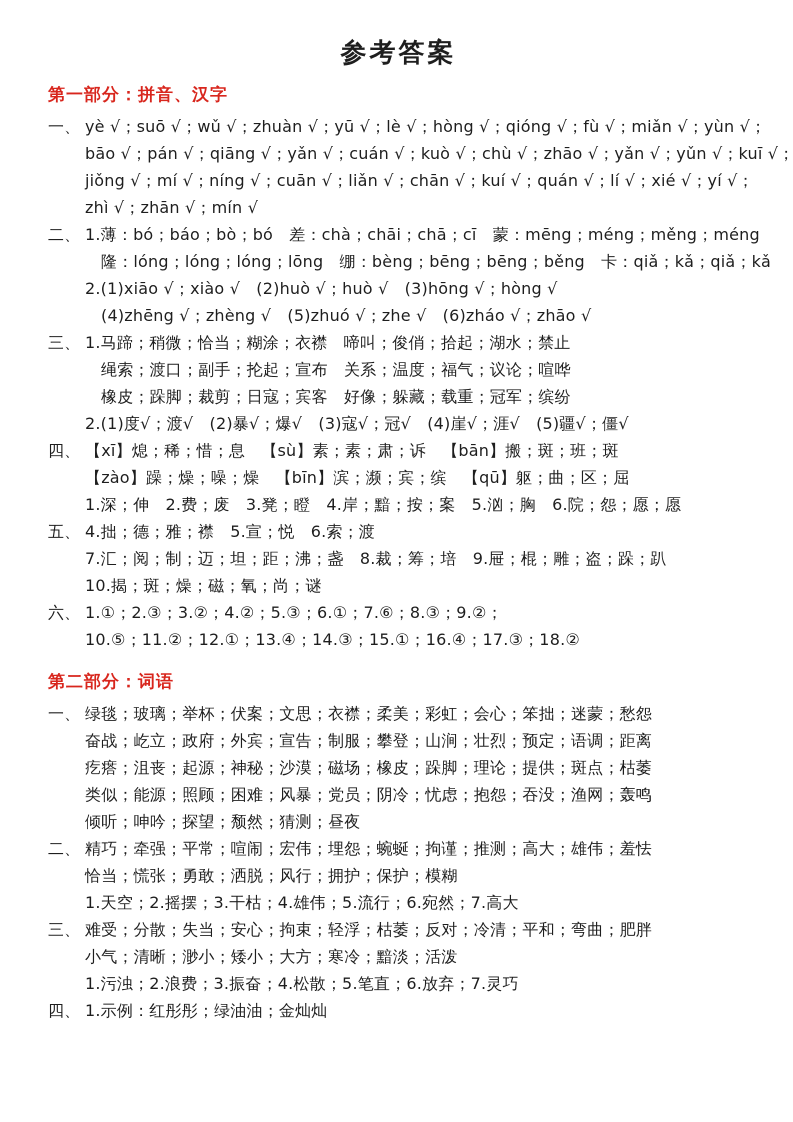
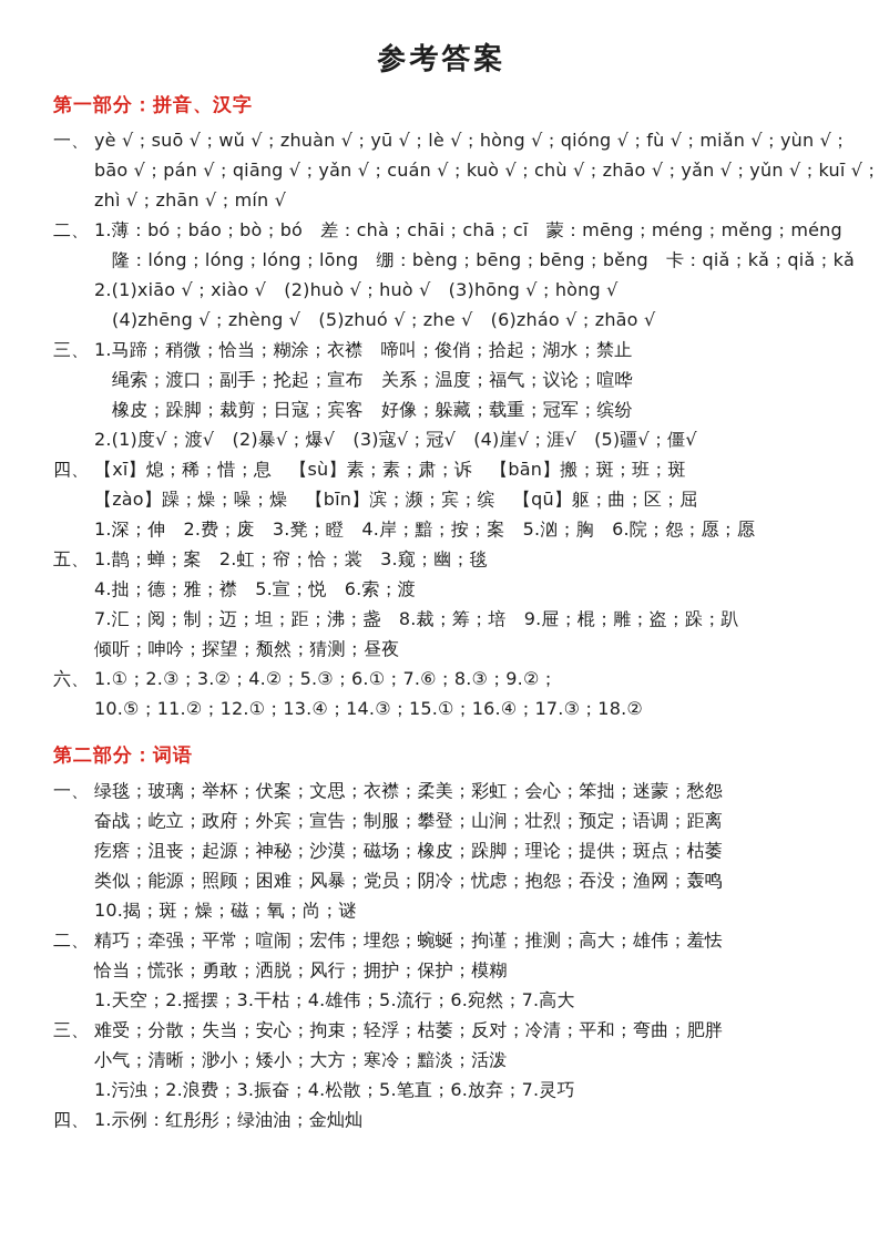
  参考答案
  第一部分：拼音、汉字
  一、
  yè √；suō √；wǔ √；zhuàn √；yū √；lè √；hòng √；qióng √；fù √；miǎn √；yùn √；
  bāo √；pán √；qiāng √；yǎn √；cuán √；kuò √；chù √；zhāo √；yǎn √；yǔn √；kuī √；
- jiǒng √；mí √；níng √；cuān √；liǎn √；chān √；kuí √；quán √；lí √；xié √；yí √；
  zhì √；zhān √；mín √
  二、
  1.薄：bó；báo；bò；bó 差：chà；chāi；chā；cī 蒙：mēng；méng；měng；méng
  隆：lóng；lóng；lóng；lōng 绷：bèng；bēng；bēng；běng 卡：qiǎ；kǎ；qiǎ；kǎ
  2.(1)xiāo √；xiào √ (2)huò √；huò √ (3)hōng √；hòng √
  (4)zhēng √；zhèng √ (5)zhuó √；zhe √ (6)zháo √；zhāo √
  三、
  1.马蹄；稍微；恰当；糊涂；衣襟 啼叫；俊俏；拾起；湖水；禁止
  绳索；渡口；副手；抡起；宣布 关系；温度；福气；议论；喧哗
  橡皮；跺脚；裁剪；日寇；宾客 好像；躲藏；载重；冠军；缤纷
  2.(1)度√；渡√ (2)暴√；爆√ (3)寇√；冠√ (4)崖√；涯√ (5)疆√；僵√
  四、
  【xī】熄；稀；惜；息 【sù】素；素；肃；诉 【bān】搬；斑；班；斑
  【zào】躁；燥；噪；燥 【bīn】滨；濒；宾；缤 【qū】躯；曲；区；屈
  1.深；伸 2.费；废 3.凳；瞪 4.岸；黯；按；案 5.汹；胸 6.院；怨；愿；愿
  五、
+ 1.鹊；蝉；案 2.虹；帘；恰；裳 3.窥；幽；毯
  4.拙；德；雅；襟 5.宣；悦 6.索；渡
  7.汇；阅；制；迈；坦；距；沸；盏 8.裁；筹；培 9.屉；棍；雕；盗；跺；趴
- 10.揭；斑；燥；磁；氧；尚；谜
+ 倾听；呻吟；探望；颓然；猜测；昼夜
  六、
  1.①；2.③；3.②；4.②；5.③；6.①；7.⑥；8.③；9.②；
  10.⑤；11.②；12.①；13.④；14.③；15.①；16.④；17.③；18.②
  第二部分：词语
  一、
  绿毯；玻璃；举杯；伏案；文思；衣襟；柔美；彩虹；会心；笨拙；迷蒙；愁怨
  奋战；屹立；政府；外宾；宣告；制服；攀登；山涧；壮烈；预定；语调；距离
  疙瘩；沮丧；起源；神秘；沙漠；磁场；橡皮；跺脚；理论；提供；斑点；枯萎
  类似；能源；照顾；困难；风暴；党员；阴冷；忧虑；抱怨；吞没；渔网；轰鸣
- 倾听；呻吟；探望；颓然；猜测；昼夜
+ 10.揭；斑；燥；磁；氧；尚；谜
  二、
  精巧；牵强；平常；喧闹；宏伟；埋怨；蜿蜒；拘谨；推测；高大；雄伟；羞怯
  恰当；慌张；勇敢；洒脱；风行；拥护；保护；模糊
  1.天空；2.摇摆；3.干枯；4.雄伟；5.流行；6.宛然；7.高大
  三、
  难受；分散；失当；安心；拘束；轻浮；枯萎；反对；冷清；平和；弯曲；肥胖
  小气；清晰；渺小；矮小；大方；寒冷；黯淡；活泼
  1.污浊；2.浪费；3.振奋；4.松散；5.笔直；6.放弃；7.灵巧
  四、
  1.示例：红彤彤；绿油油；金灿灿
